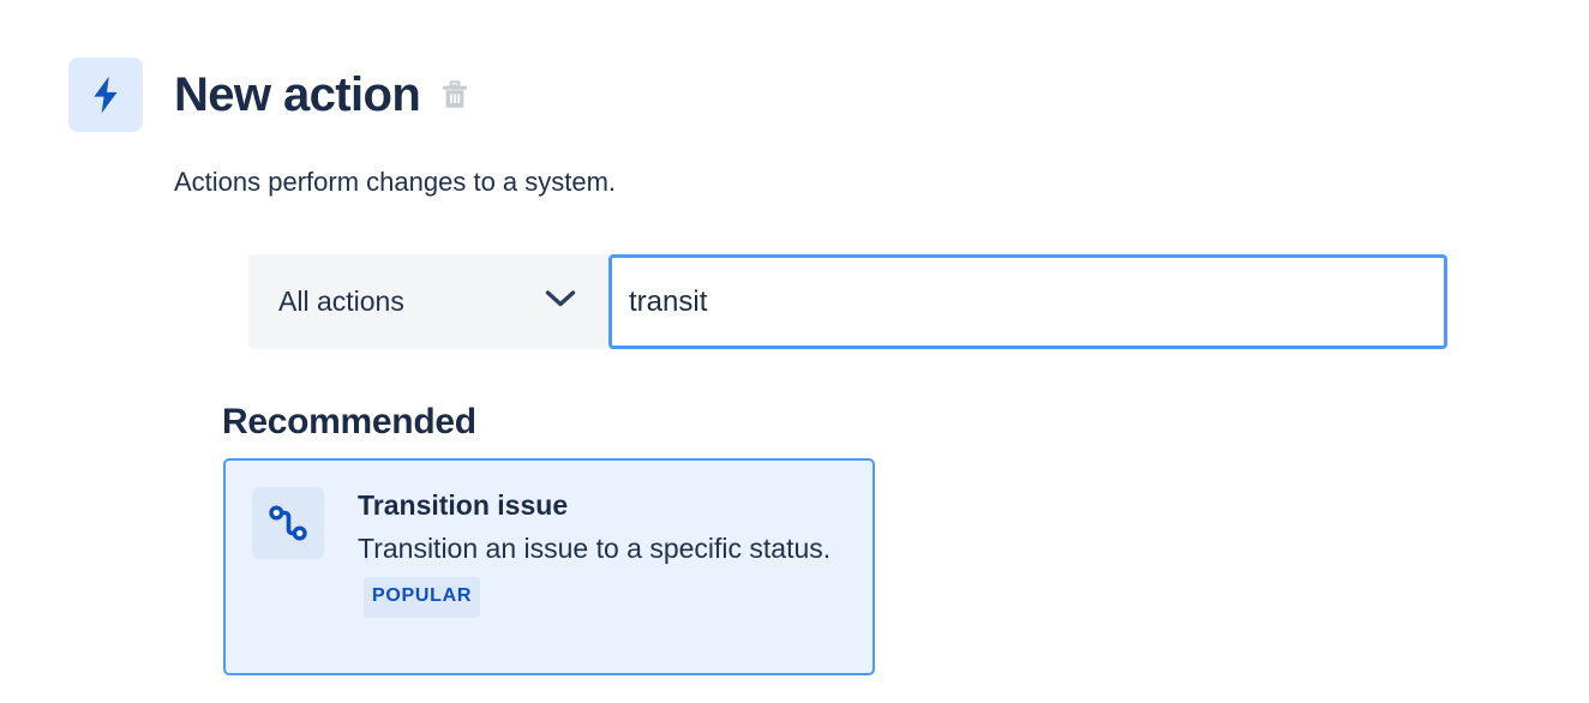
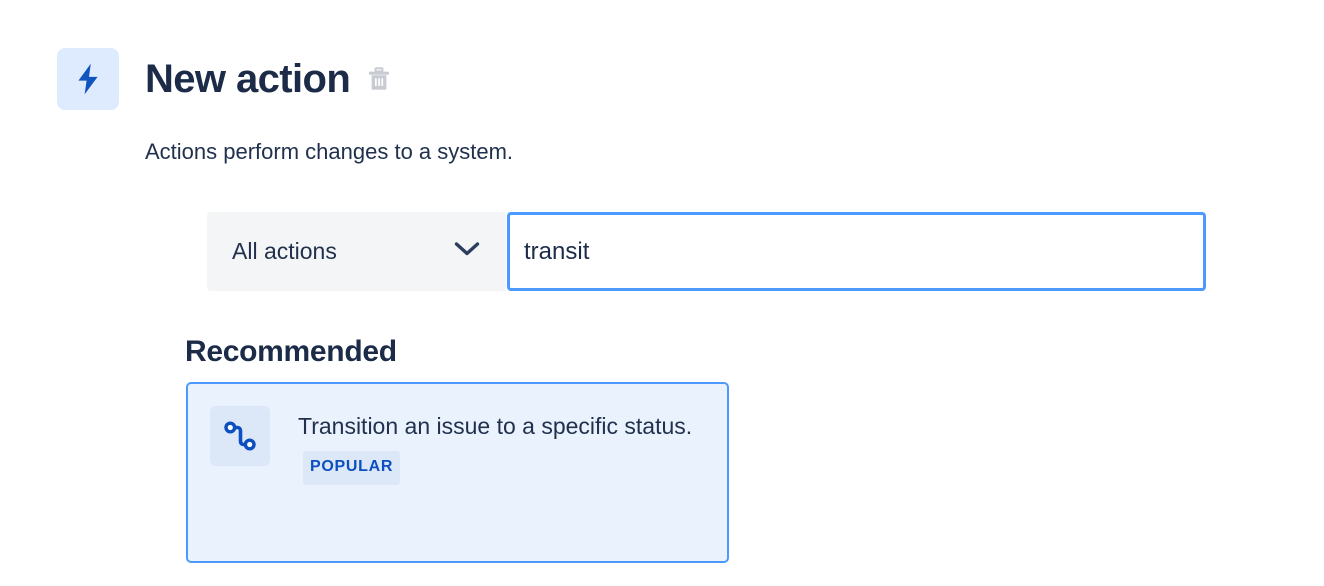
  New action
  Actions perform changes to a system.
  All actions
  transit
  Recommended
- Transition issue
  Transition an issue to a specific status.POPULAR
